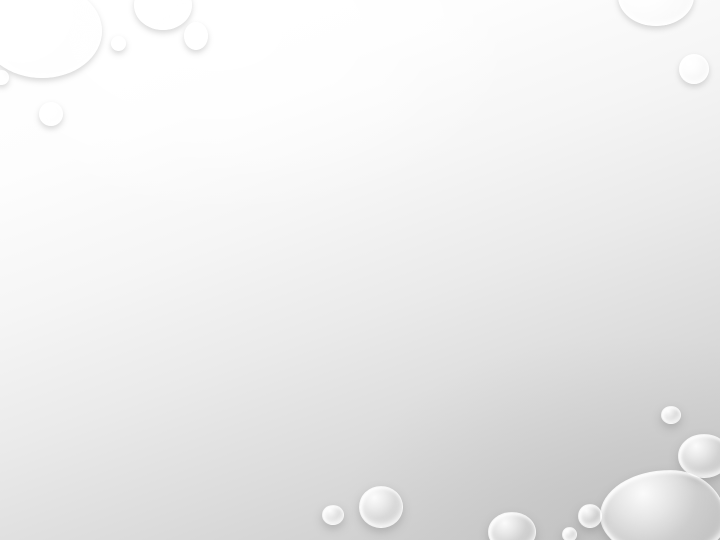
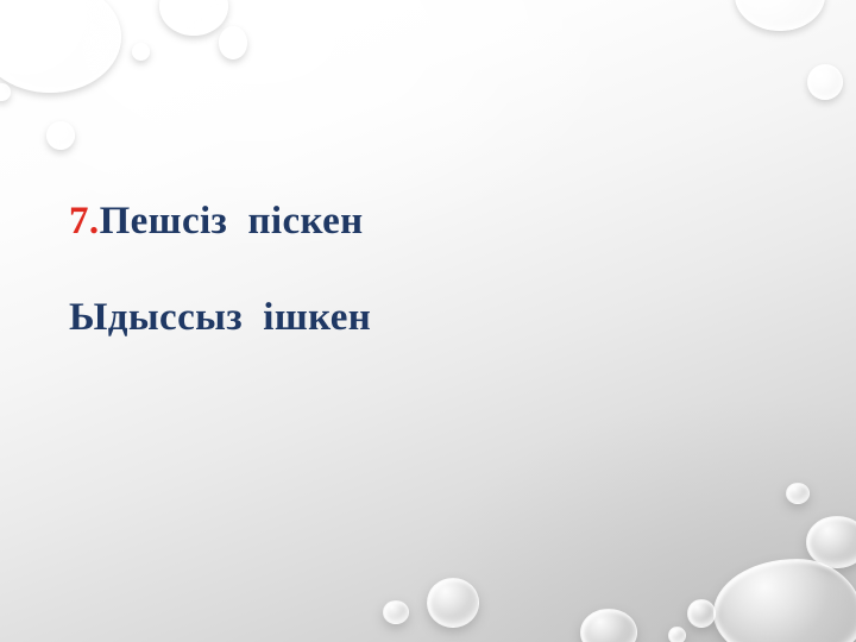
+ 7.Пешсіз піскен
+ Ыдыссыз ішкен
